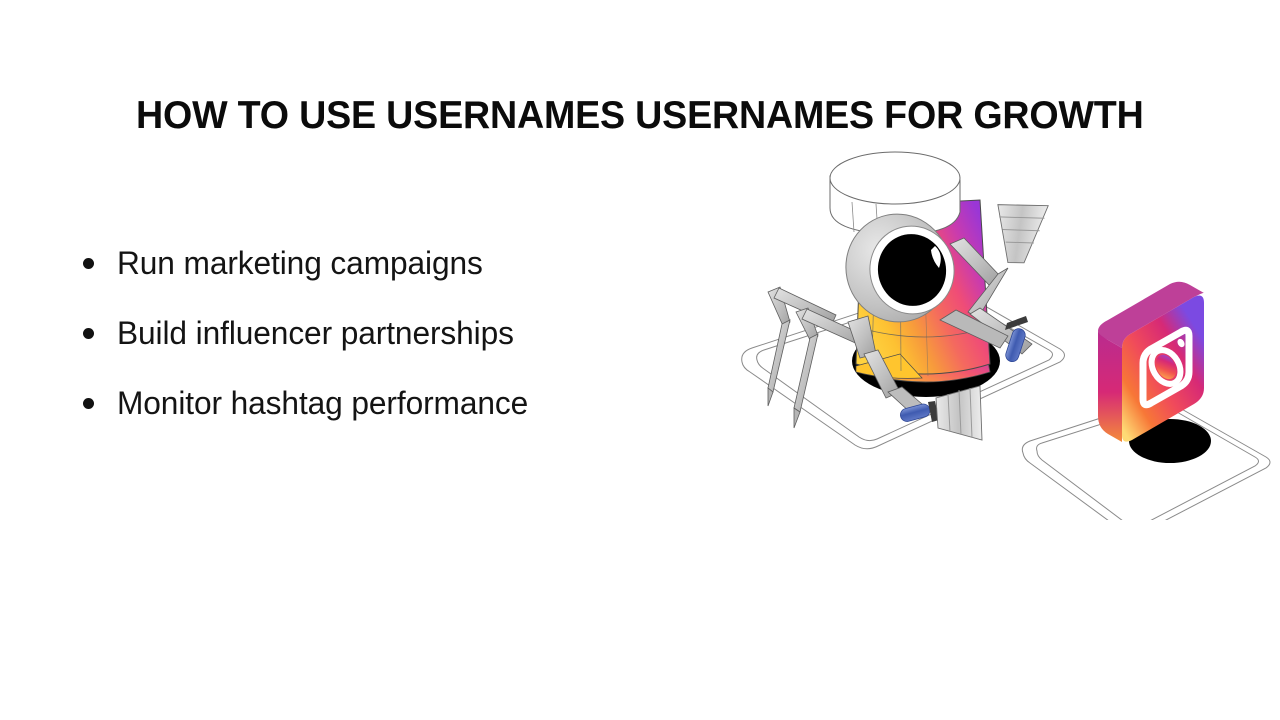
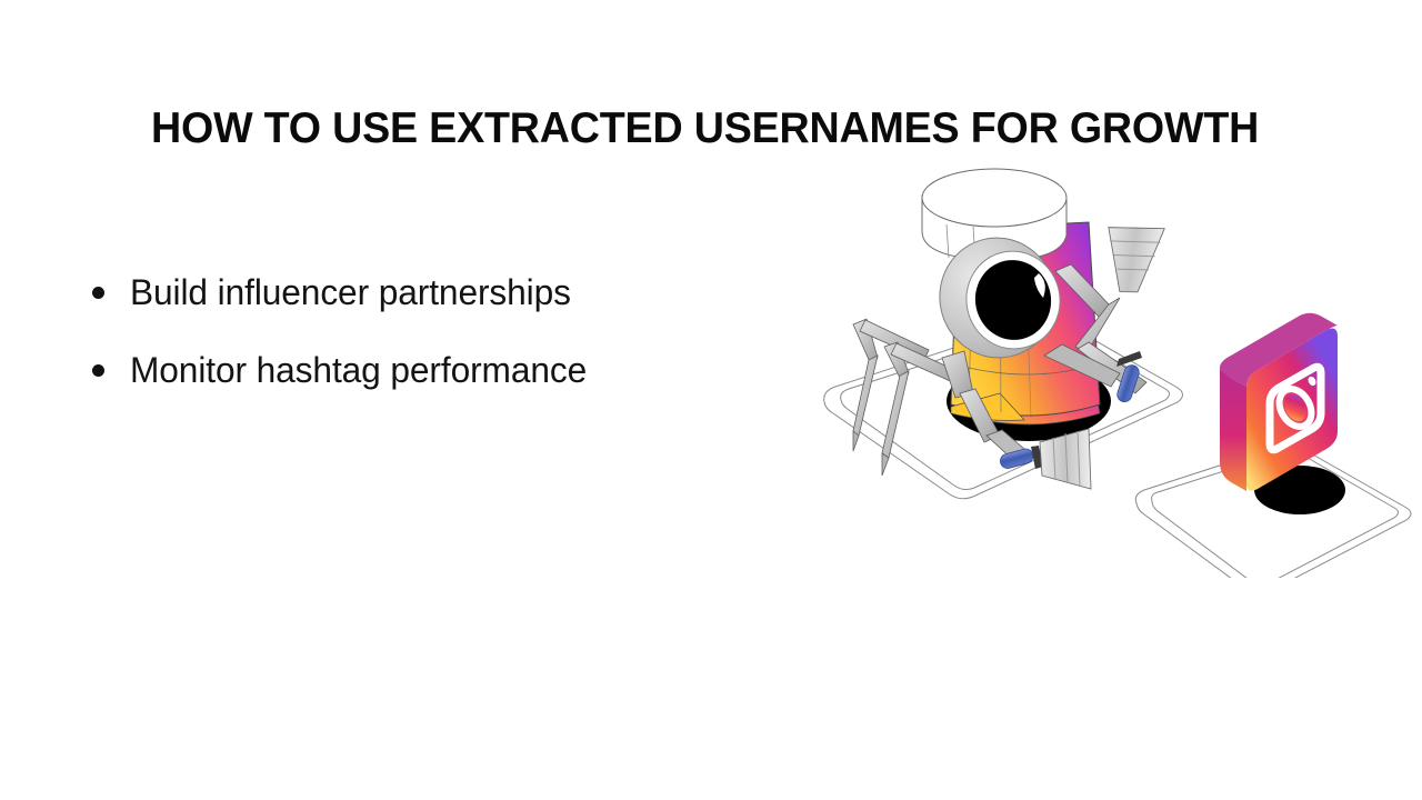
- HOW TO USE USERNAMES USERNAMES FOR GROWTH
+ HOW TO USE EXTRACTED USERNAMES FOR GROWTH
- Run marketing campaigns
  Build influencer partnerships
  Monitor hashtag performance
